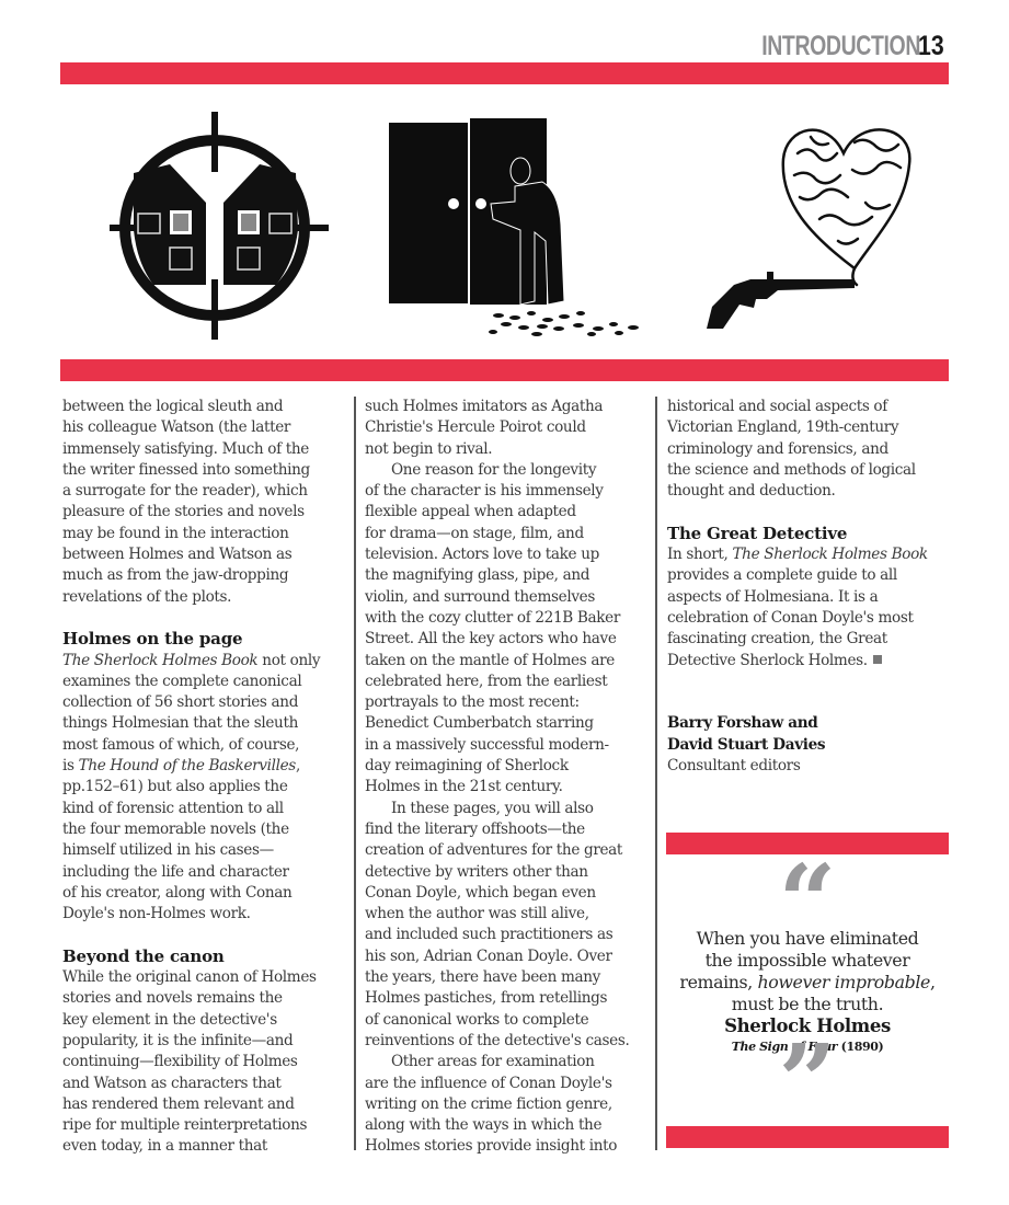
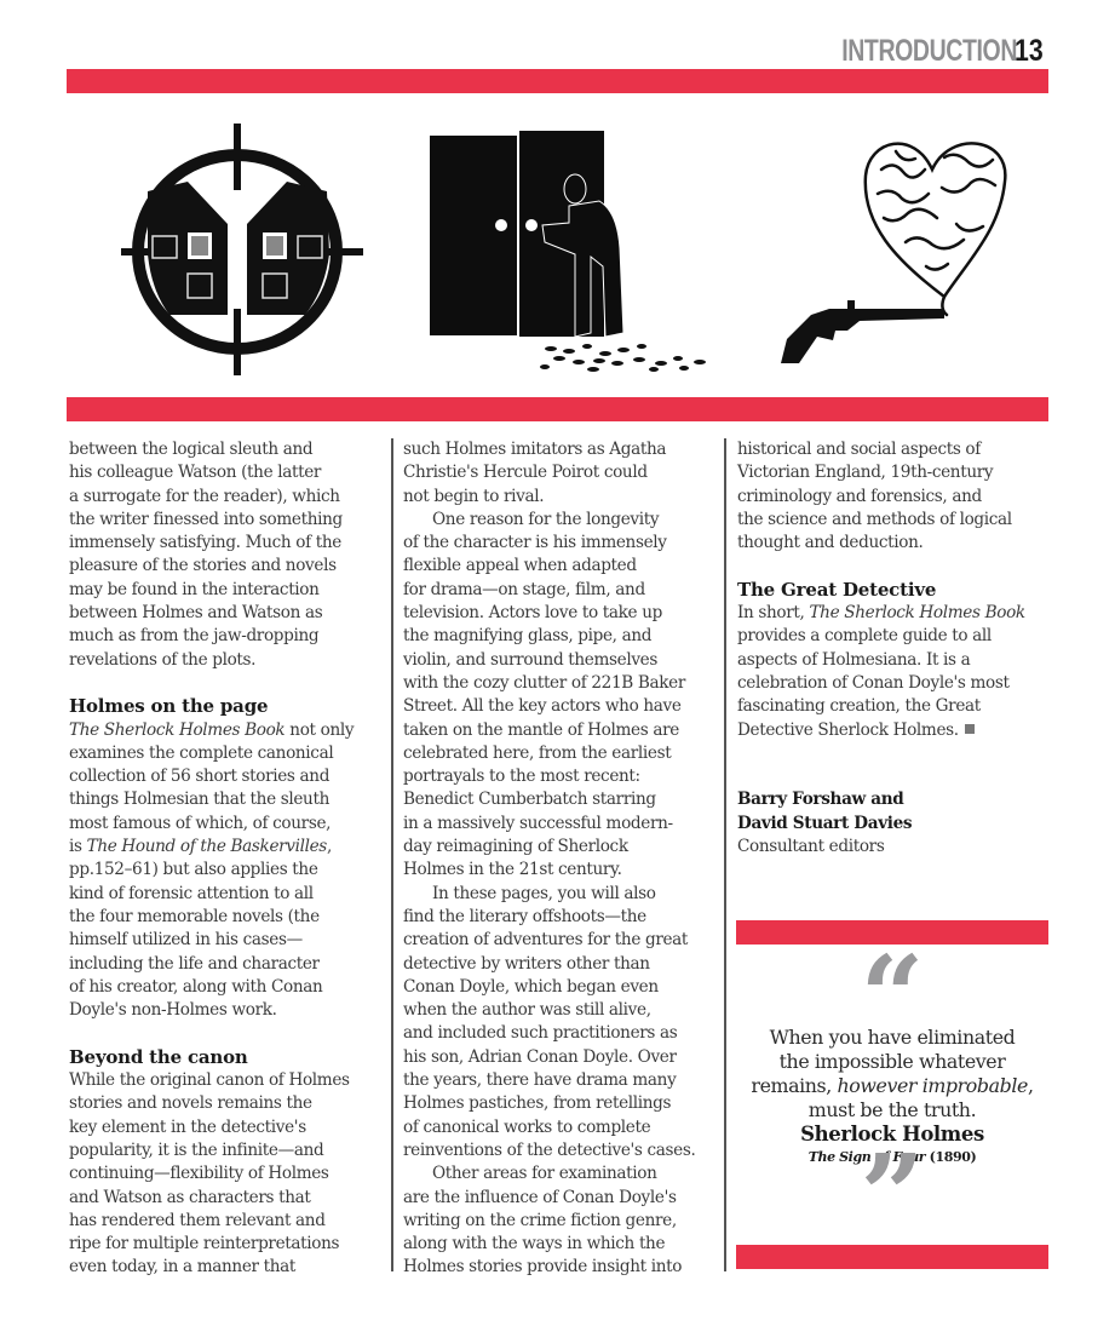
  INTRODUCTION
  13
  between the logical sleuth and
  his colleague Watson (the latter
- immensely satisfying. Much of the
+ a surrogate for the reader), which
  the writer finessed into something
- a surrogate for the reader), which
+ immensely satisfying. Much of the
  pleasure of the stories and novels
  may be found in the interaction
  between Holmes and Watson as
  much as from the jaw-dropping
  revelations of the plots.
  Holmes on the page
  The Sherlock Holmes Book not only
  examines the complete canonical
  collection of 56 short stories and
  things Holmesian that the sleuth
  most famous of which, of course,
  is The Hound of the Baskervilles,
  pp.152–61) but also applies the
  kind of forensic attention to all
  the four memorable novels (the
  himself utilized in his cases—
  including the life and character
  of his creator, along with Conan
  Doyle's non-Holmes work.
  Beyond the canon
  While the original canon of Holmes
  stories and novels remains the
  key element in the detective's
  popularity, it is the infinite—and
  continuing—flexibility of Holmes
  and Watson as characters that
  has rendered them relevant and
  ripe for multiple reinterpretations
  even today, in a manner that
  such Holmes imitators as Agatha
  Christie's Hercule Poirot could
  not begin to rival.
  One reason for the longevity
  of the character is his immensely
  flexible appeal when adapted
  for drama—on stage, film, and
  television. Actors love to take up
  the magnifying glass, pipe, and
  violin, and surround themselves
  with the cozy clutter of 221B Baker
  Street. All the key actors who have
  taken on the mantle of Holmes are
  celebrated here, from the earliest
  portrayals to the most recent:
  Benedict Cumberbatch starring
  in a massively successful modern-
  day reimagining of Sherlock
  Holmes in the 21st century.
  In these pages, you will also
  find the literary offshoots—the
  creation of adventures for the great
  detective by writers other than
  Conan Doyle, which began even
  when the author was still alive,
  and included such practitioners as
  his son, Adrian Conan Doyle. Over
- the years, there have been many
+ the years, there have drama many
  Holmes pastiches, from retellings
  of canonical works to complete
  reinventions of the detective's cases.
  Other areas for examination
  are the influence of Conan Doyle's
  writing on the crime fiction genre,
  along with the ways in which the
  Holmes stories provide insight into
  historical and social aspects of
  Victorian England, 19th-century
  criminology and forensics, and
  the science and methods of logical
  thought and deduction.
  The Great Detective
  In short, The Sherlock Holmes Book
  provides a complete guide to all
  aspects of Holmesiana. It is a
  celebration of Conan Doyle's most
  fascinating creation, the Great
  Detective Sherlock Holmes.
  Barry Forshaw and
  David Stuart Davies
  Consultant editors
  “
  When you have eliminated
  the impossible whatever
  remains, however improbable,
  must be the truth.
  Sherlock Holmes
  The Sign of Four (1890)
  ”
